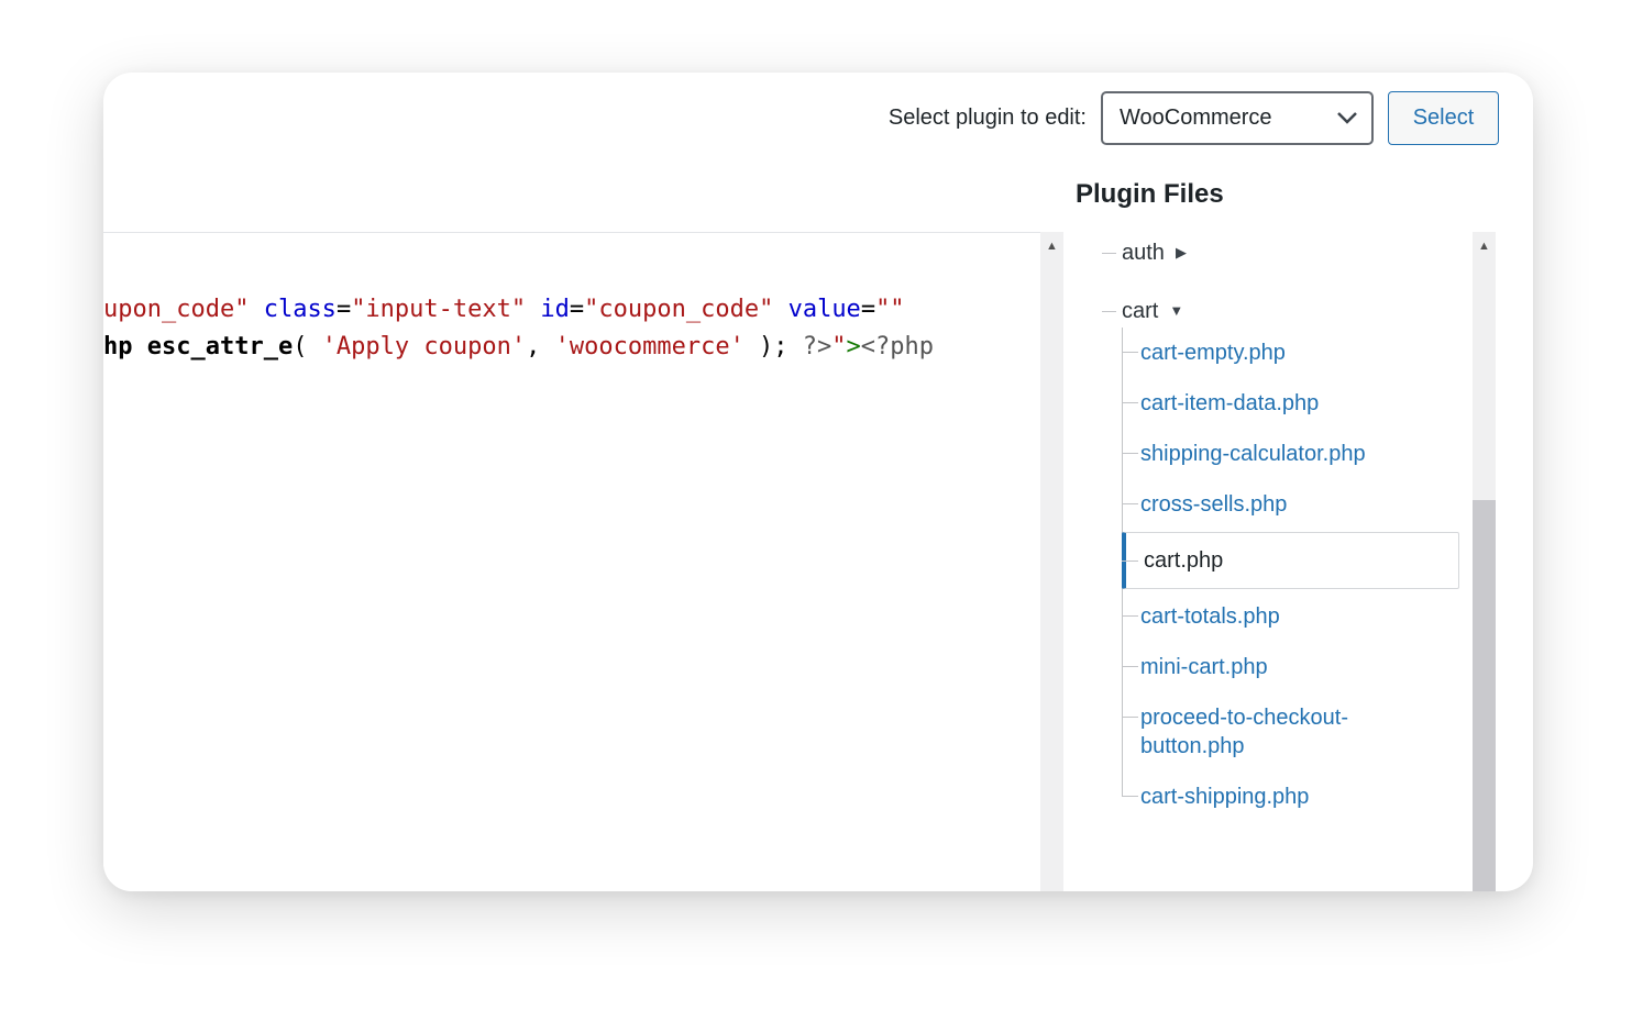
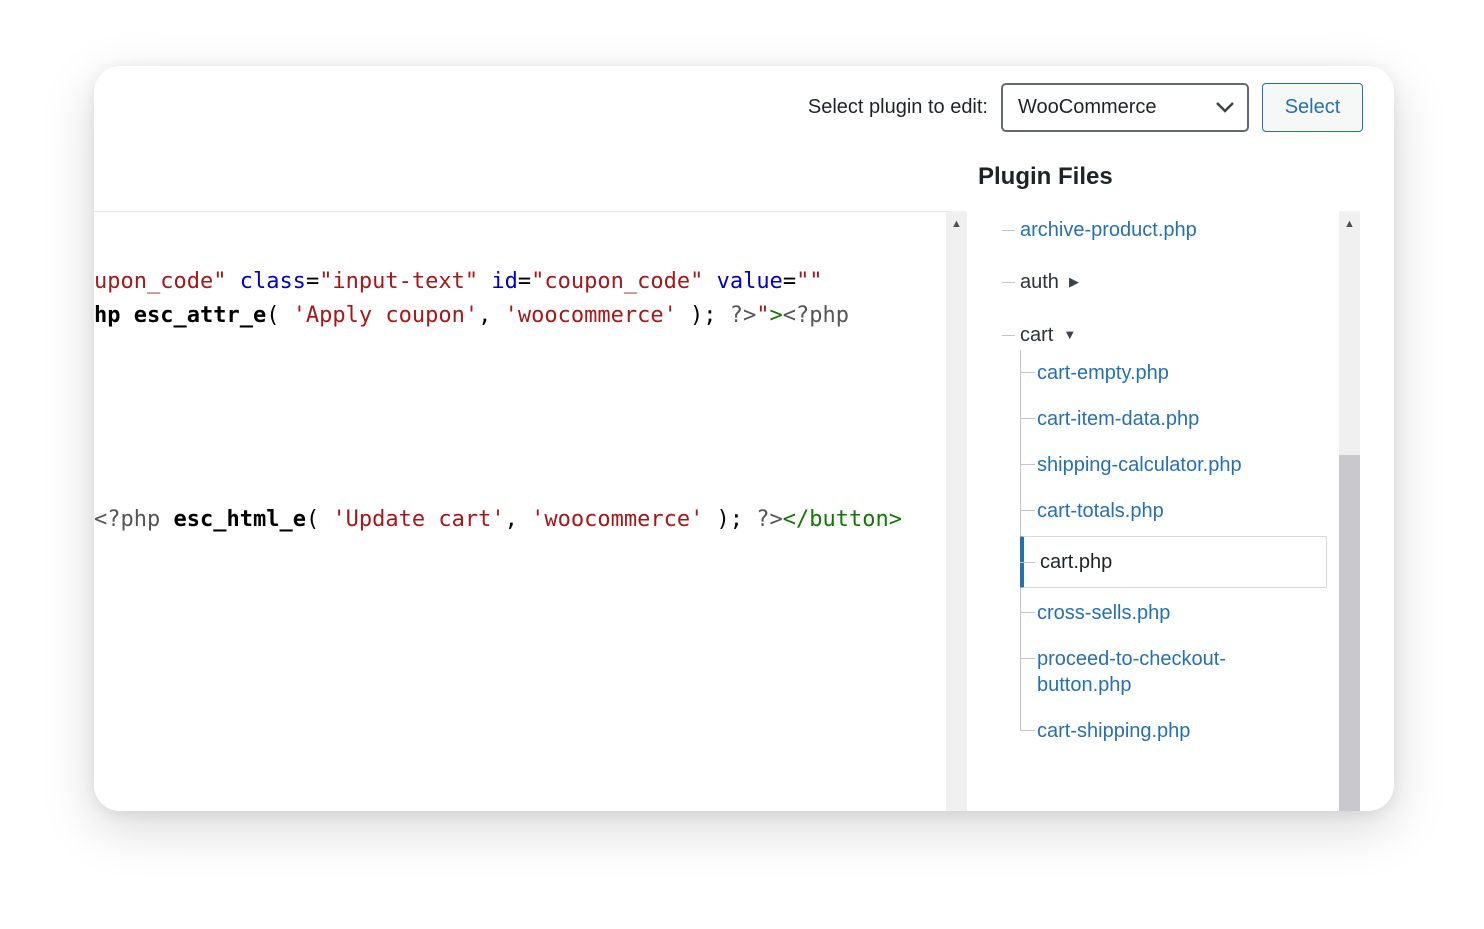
  Select plugin to edit:
  WooCommerce
  Select
  Plugin Files
  upon_code" class="input-text" id="coupon_code" value=""
  hp esc_attr_e( 'Apply coupon', 'woocommerce' ); ?>"><?php
+ <?php esc_html_e( 'Update cart', 'woocommerce' ); ?></button>
  ▲
+ archive-product.php
  auth ▶
  cart ▼
  cart-empty.php
  cart-item-data.php
  shipping-calculator.php
- cross-sells.php
+ cart-totals.php
  cart.php
- cart-totals.php
+ cross-sells.php
- mini-cart.php
  proceed-to-checkout-button.php
  cart-shipping.php
  ▲
